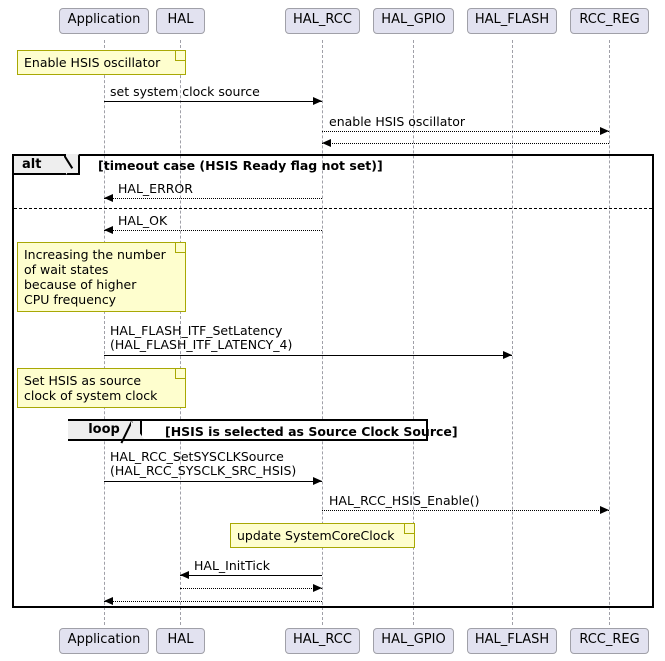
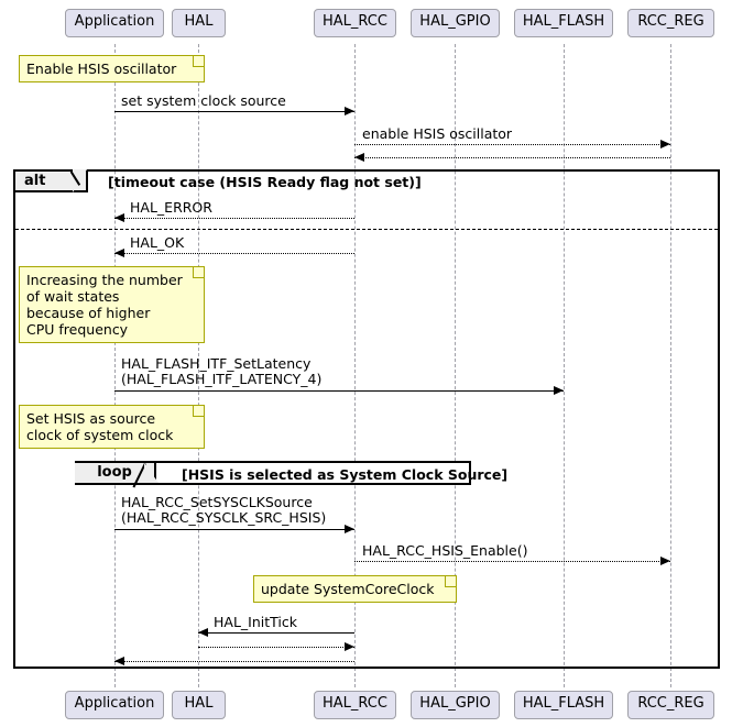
  Application
  HAL
  HAL_RCC
  HAL_GPIO
  HAL_FLASH
  RCC_REG
  alt
  [timeout case (HSIS Ready flag not set)]
  loop
- [HSIS is selected as Source Clock Source]
+ [HSIS is selected as System Clock Source]
  set system clock source
  enable HSIS oscillator
  HAL_ERROR
  HAL_OK
  HAL_FLASH_ITF_SetLatency
  (HAL_FLASH_ITF_LATENCY_4)
  HAL_RCC_SetSYSCLKSource
  (HAL_RCC_SYSCLK_SRC_HSIS)
  HAL_RCC_HSIS_Enable()
  HAL_InitTick
  Enable HSIS oscillator
  Increasing the number
  of wait states
  because of higher
  CPU frequency
  Set HSIS as source
  clock of system clock
  update SystemCoreClock
  Application
  HAL
  HAL_RCC
  HAL_GPIO
  HAL_FLASH
  RCC_REG
